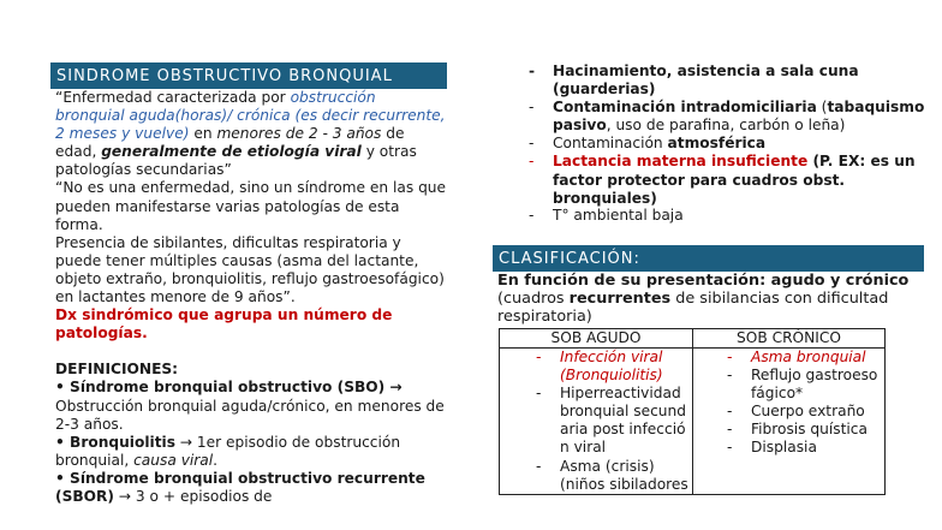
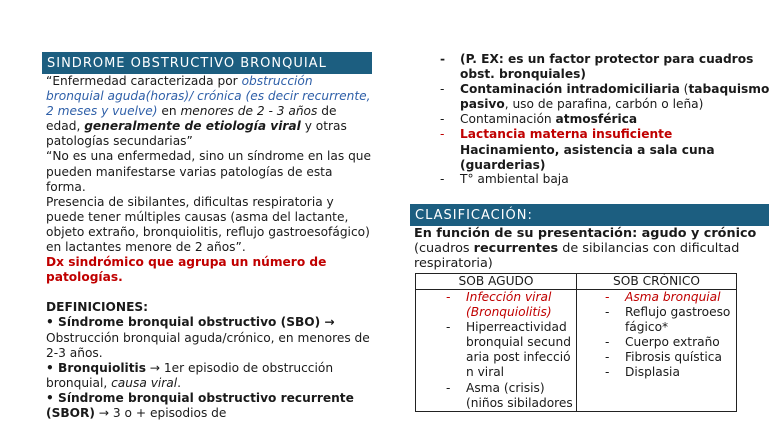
  SINDROME OBSTRUCTIVO BRONQUIAL
  “Enfermedad caracterizada por obstrucción bronquial aguda(horas)/ crónica (es decir recurrente, 2 meses y vuelve) en menores de 2 - 3 años de edad, generalmente de etiología viral y otras patologías secundarias”
  “No es una enfermedad, sino un síndrome en las que pueden manifestarse varias patologías de esta forma.
- Presencia de sibilantes, dificultas respiratoria y puede tener múltiples causas (asma del lactante, objeto extraño, bronquiolitis, reflujo gastroesofágico) en lactantes menore de 9 años”.
+ Presencia de sibilantes, dificultas respiratoria y puede tener múltiples causas (asma del lactante, objeto extraño, bronquiolitis, reflujo gastroesofágico) en lactantes menore de 2 años”.
  Dx sindrómico que agrupa un número de patologías.
  DEFINICIONES:
  • Síndrome bronquial obstructivo (SBO) → Obstrucción bronquial aguda/crónico, en menores de 2-3 años.
  • Bronquiolitis → 1er episodio de obstrucción bronquial, causa viral.
  • Síndrome bronquial obstructivo recurrente (SBOR) → 3 o + episodios de
  -
- Hacinamiento, asistencia a sala cuna (guarderias)
+ (P. EX: es un factor protector para cuadros obst. bronquiales)
  -
  Contaminación intradomiciliaria (tabaquismo pasivo, uso de parafina, carbón o leña)
  -
  Contaminación atmosférica
  -
- Lactancia materna insuficiente (P. EX: es un factor protector para cuadros obst. bronquiales)
+ Lactancia materna insuficiente Hacinamiento, asistencia a sala cuna (guarderias)
  -
  T° ambiental baja
  CLASIFICACIÓN:
  En función de su presentación: agudo y crónico (cuadros recurrentes de sibilancias con dificultad respiratoria)
  SOB AGUDO	SOB CRÓNICO
  - Infección viral (Bronquiolitis) - Hiperreactividad bronquial secundaria post infección viral - Asma (crisis) (niños sibiladores	- Asma bronquial - Reflujo gastroesofágico* - Cuerpo extraño - Fibrosis quística - Displasia
